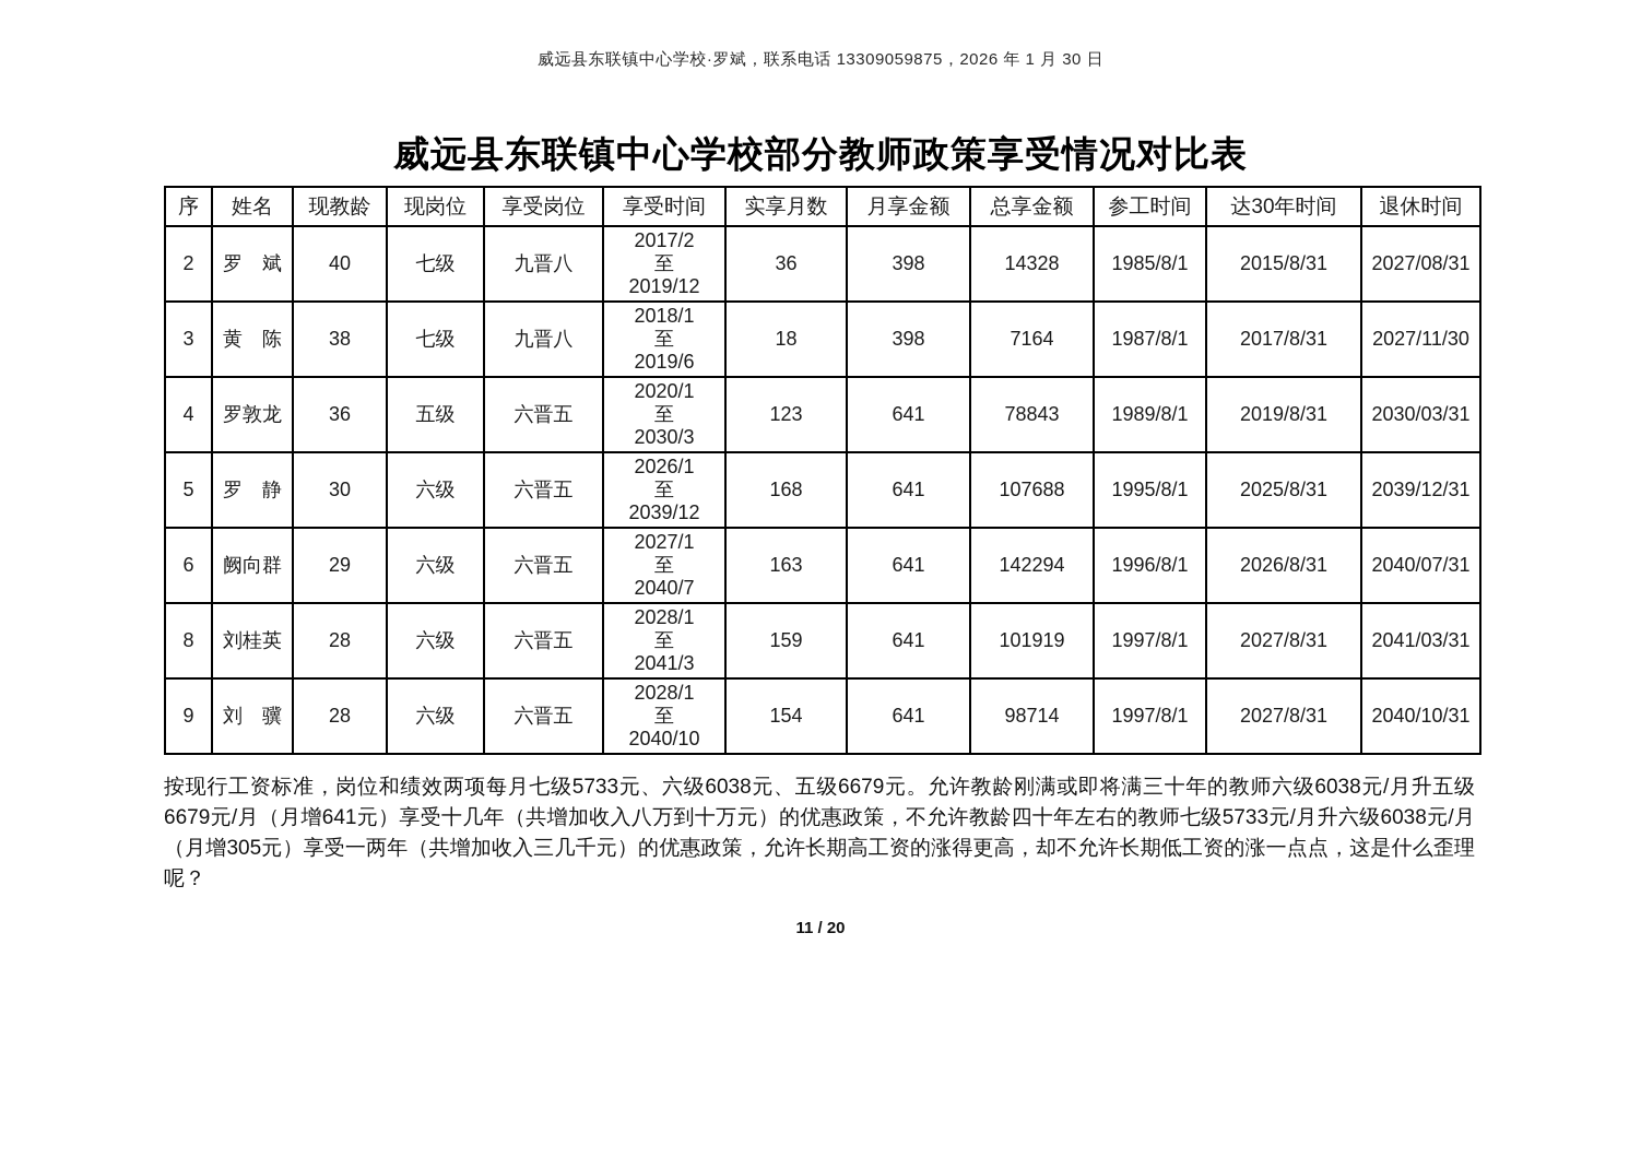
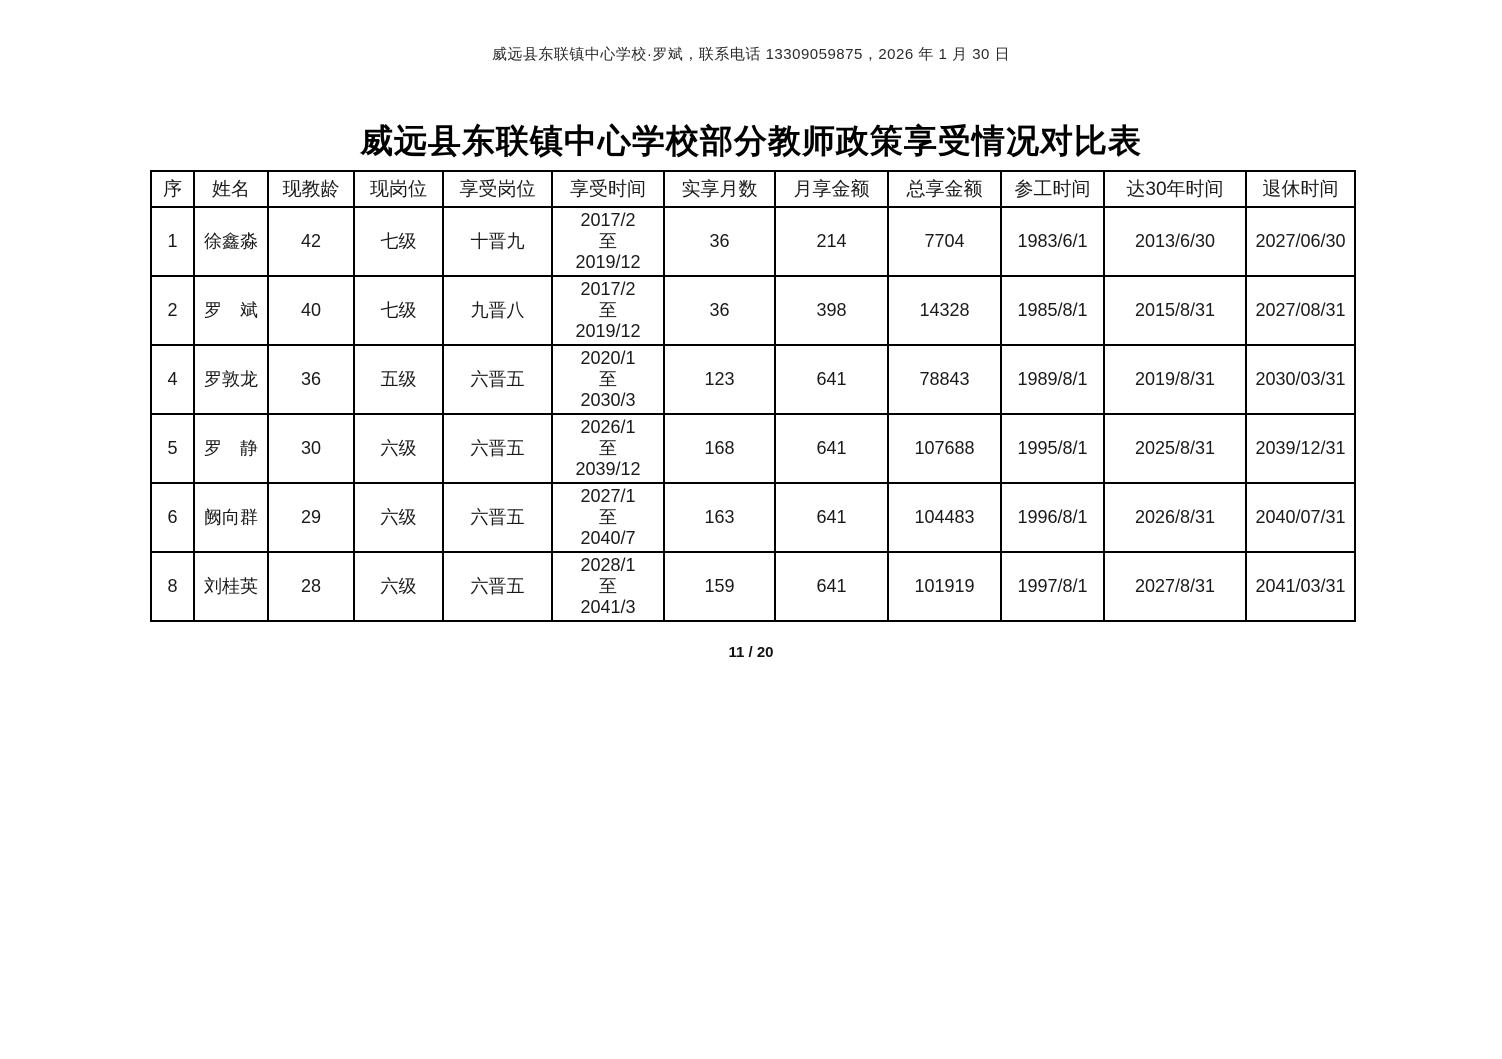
  威远县东联镇中心学校·罗斌，联系电话 13309059875，2026 年 1 月 30 日
  威远县东联镇中心学校部分教师政策享受情况对比表
  序	姓名	现教龄	现岗位	享受岗位	享受时间	实享月数	月享金额	总享金额	参工时间	达30年时间	退休时间
+ 1	徐鑫淼	42	七级	十晋九	2017/2 至 2019/12	36	214	7704	1983/6/1	2013/6/30	2027/06/30
  2	罗 斌	40	七级	九晋八	2017/2 至 2019/12	36	398	14328	1985/8/1	2015/8/31	2027/08/31
- 3	黄 陈	38	七级	九晋八	2018/1 至 2019/6	18	398	7164	1987/8/1	2017/8/31	2027/11/30
  4	罗敦龙	36	五级	六晋五	2020/1 至 2030/3	123	641	78843	1989/8/1	2019/8/31	2030/03/31
  5	罗 静	30	六级	六晋五	2026/1 至 2039/12	168	641	107688	1995/8/1	2025/8/31	2039/12/31
- 6	阙向群	29	六级	六晋五	2027/1 至 2040/7	163	641	142294	1996/8/1	2026/8/31	2040/07/31
+ 6	阙向群	29	六级	六晋五	2027/1 至 2040/7	163	641	104483	1996/8/1	2026/8/31	2040/07/31
  8	刘桂英	28	六级	六晋五	2028/1 至 2041/3	159	641	101919	1997/8/1	2027/8/31	2041/03/31
- 9	刘 骥	28	六级	六晋五	2028/1 至 2040/10	154	641	98714	1997/8/1	2027/8/31	2040/10/31
- 按现行工资标准，岗位和绩效两项每月七级5733元、六级6038元、五级6679元。允许教龄刚满或即将满三十年的教师六级6038元/月升五级6679元/月（月增641元）享受十几年（共增加收入八万到十万元）的优惠政策，不允许教龄四十年左右的教师七级5733元/月升六级6038元/月（月增305元）享受一两年（共增加收入三几千元）的优惠政策，允许长期高工资的涨得更高，却不允许长期低工资的涨一点点，这是什么歪理呢？
  11 / 20
